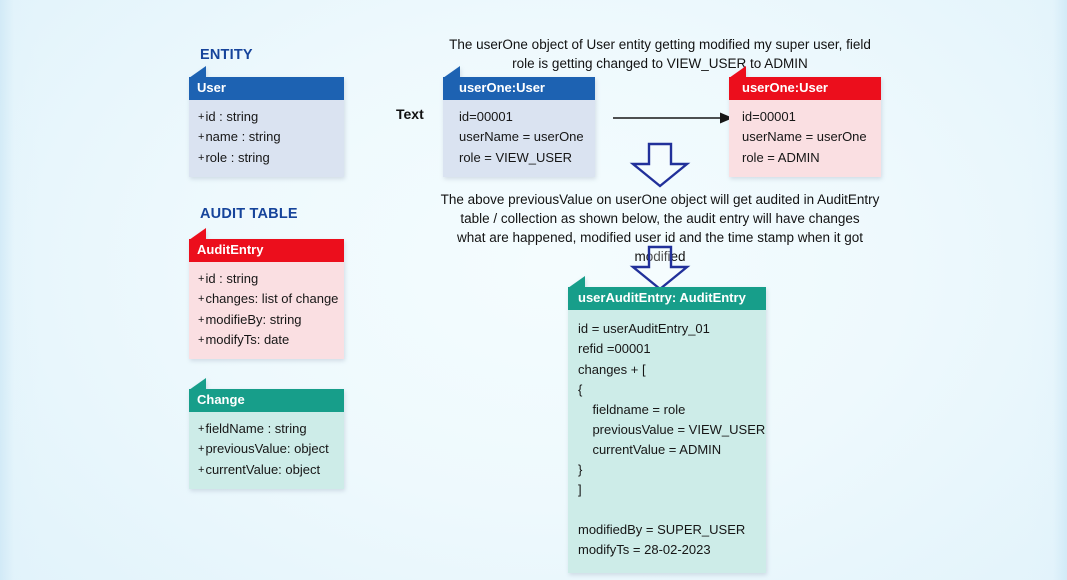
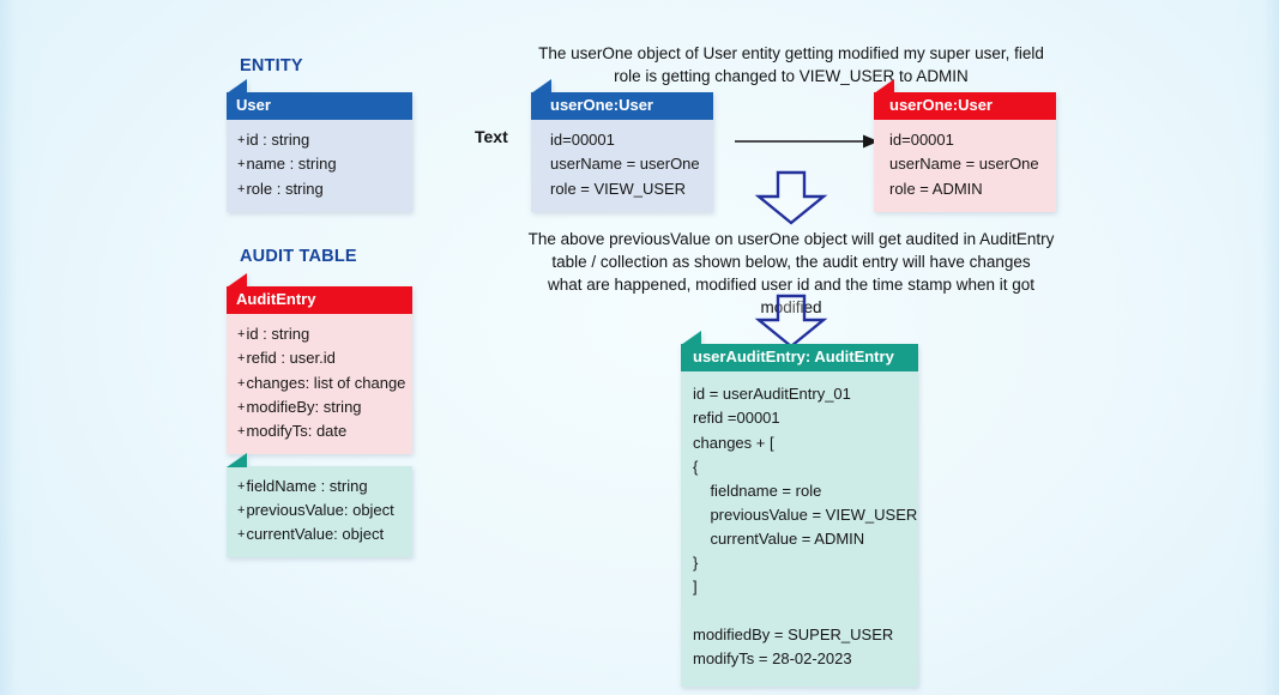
  ENTITY
  User
  id : string
  name : string
  role : string
  AUDIT TABLE
  AuditEntry
  id : string
+ refid : user.id
  changes: list of change
  modifieBy: string
  modifyTs: date
- Change
  fieldName : string
  previousValue: object
  currentValue: object
  The userOne object of User entity getting modified my super user, field
  role is getting changed to VIEW_USER to ADMIN
  Text
  userOne:User
  id=00001
  userName = userOne
  role = VIEW_USER
  userOne:User
  id=00001
  userName = userOne
  role = ADMIN
  The above previousValue on userOne object will get audited in AuditEntry
  table / collection as shown below, the audit entry will have changes
  what are happened, modified user id and the time stamp when it got modified
  userAuditEntry: AuditEntry
  id = userAuditEntry_01
  refid =00001
  changes + [
  {
  fieldname = role
  previousValue = VIEW_USER
  currentValue = ADMIN
  }
  ]
  modifiedBy = SUPER_USER
  modifyTs = 28-02-2023
